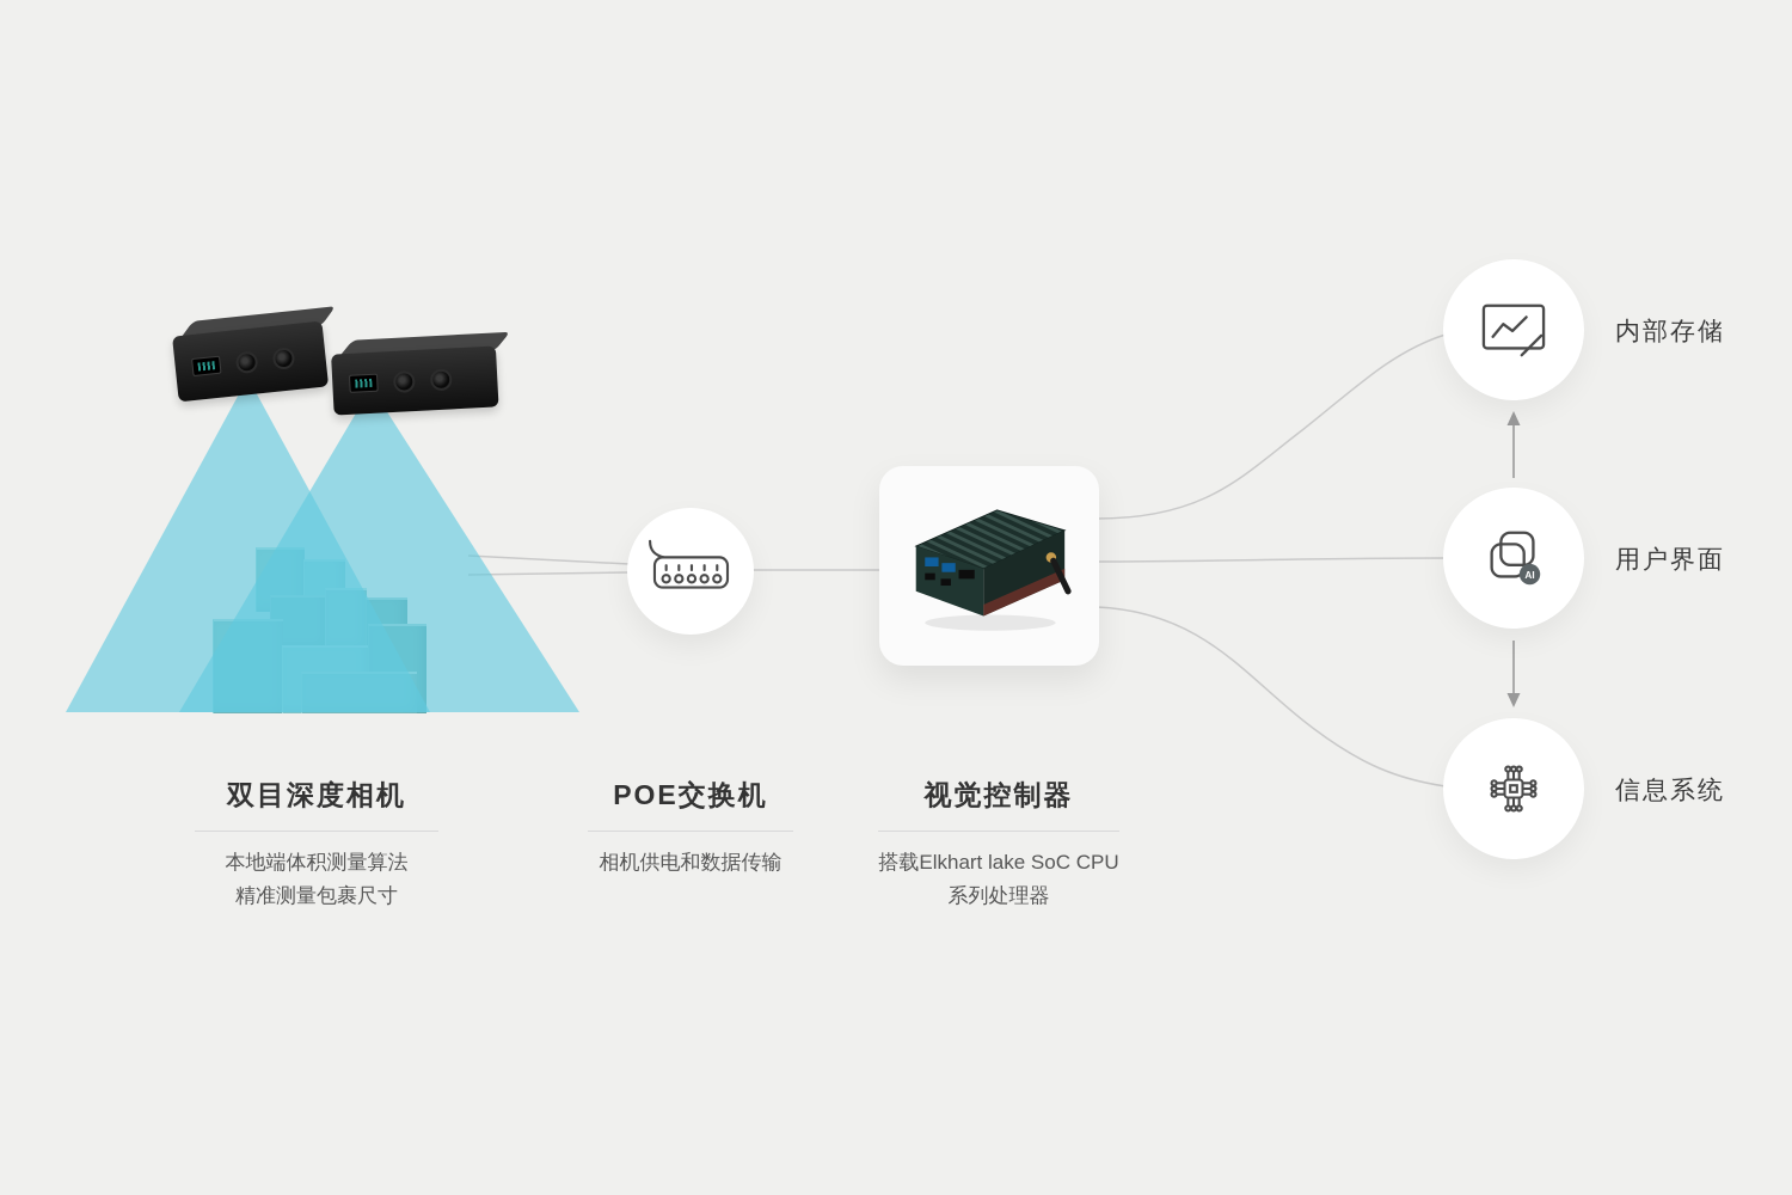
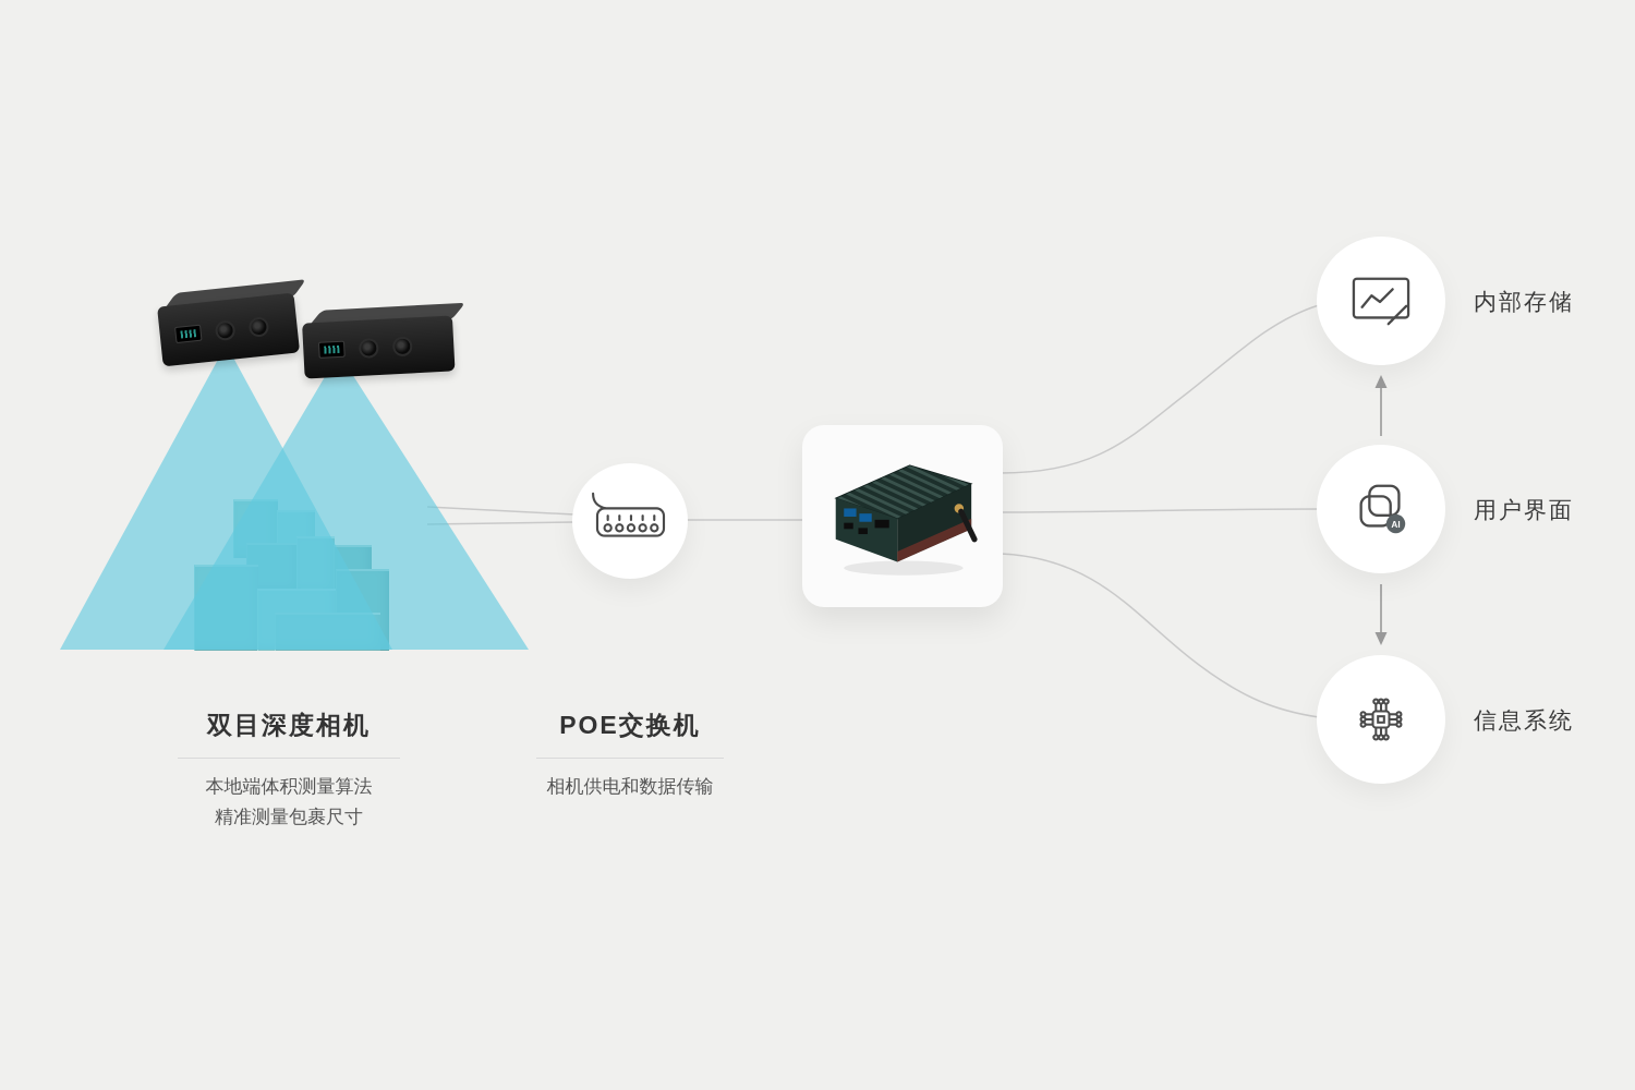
  内部存储
  AI
  用户界面
  信息系统
  双目深度相机
  本地端体积测量算法
  精准测量包裹尺寸
  POE交换机
  相机供电和数据传输
- 视觉控制器
- 搭载Elkhart lake SoC CPU
- 系列处理器
